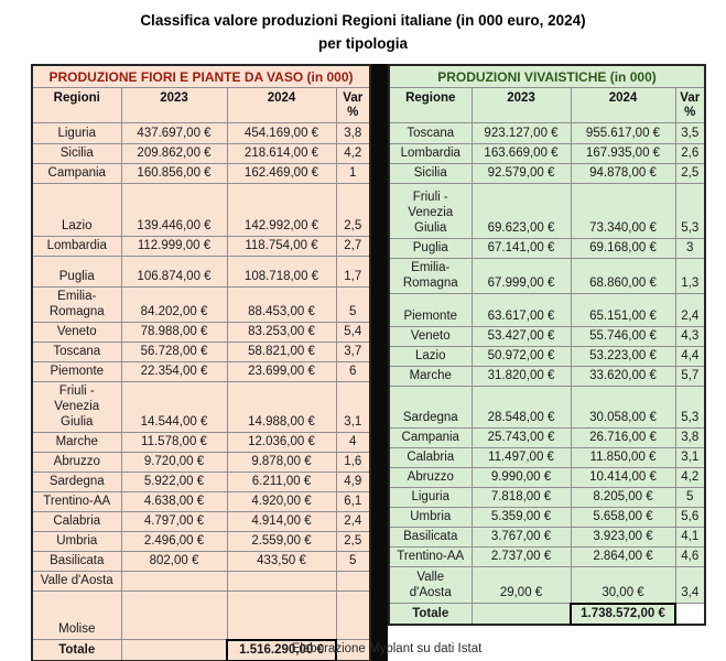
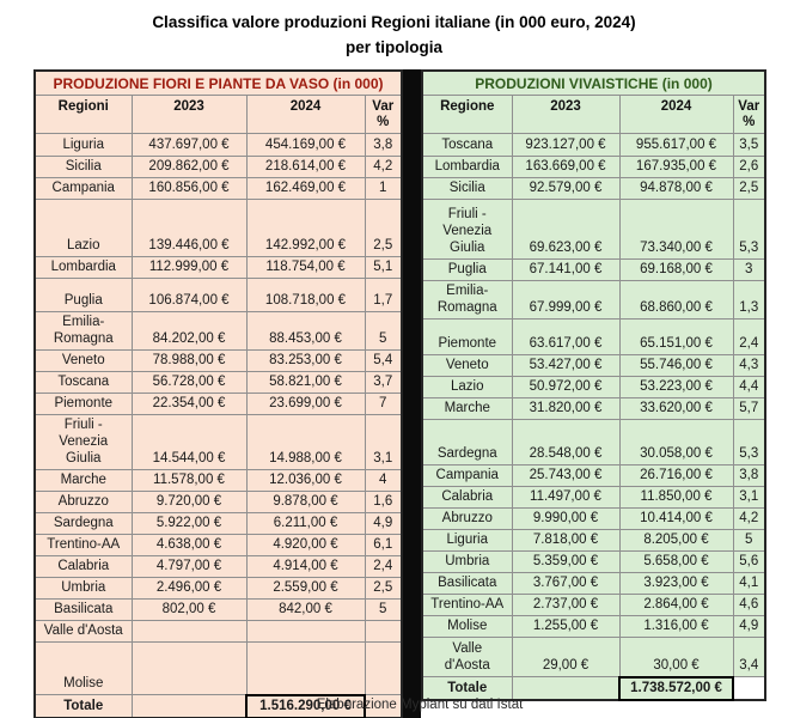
  Classifica valore produzioni Regioni italiane (in 000 euro, 2024)
  per tipologia
  PRODUZIONE FIORI E PIANTE DA VASO (in 000)
  Regioni	2023	2024	Var %
  Liguria	437.697,00 €	454.169,00 €	3,8
  Sicilia	209.862,00 €	218.614,00 €	4,2
  Campania	160.856,00 €	162.469,00 €	1
  Lazio	139.446,00 €	142.992,00 €	2,5
- Lombardia	112.999,00 €	118.754,00 €	2,7
+ Lombardia	112.999,00 €	118.754,00 €	5,1
  Puglia	106.874,00 €	108.718,00 €	1,7
  Emilia- Romagna	84.202,00 €	88.453,00 €	5
  Veneto	78.988,00 €	83.253,00 €	5,4
  Toscana	56.728,00 €	58.821,00 €	3,7
- Piemonte	22.354,00 €	23.699,00 €	6
+ Piemonte	22.354,00 €	23.699,00 €	7
  Friuli - Venezia Giulia	14.544,00 €	14.988,00 €	3,1
  Marche	11.578,00 €	12.036,00 €	4
  Abruzzo	9.720,00 €	9.878,00 €	1,6
  Sardegna	5.922,00 €	6.211,00 €	4,9
  Trentino-AA	4.638,00 €	4.920,00 €	6,1
  Calabria	4.797,00 €	4.914,00 €	2,4
  Umbria	2.496,00 €	2.559,00 €	2,5
- Basilicata	802,00 €	433,50 €	5
+ Basilicata	802,00 €	842,00 €	5
  Valle d'Aosta
  Molise
  Totale		1.516.290,00 €
  PRODUZIONI VIVAISTICHE (in 000)
  Regione	2023	2024	Var %
  Toscana	923.127,00 €	955.617,00 €	3,5
  Lombardia	163.669,00 €	167.935,00 €	2,6
  Sicilia	92.579,00 €	94.878,00 €	2,5
  Friuli - Venezia Giulia	69.623,00 €	73.340,00 €	5,3
  Puglia	67.141,00 €	69.168,00 €	3
  Emilia- Romagna	67.999,00 €	68.860,00 €	1,3
  Piemonte	63.617,00 €	65.151,00 €	2,4
  Veneto	53.427,00 €	55.746,00 €	4,3
  Lazio	50.972,00 €	53.223,00 €	4,4
  Marche	31.820,00 €	33.620,00 €	5,7
  Sardegna	28.548,00 €	30.058,00 €	5,3
  Campania	25.743,00 €	26.716,00 €	3,8
  Calabria	11.497,00 €	11.850,00 €	3,1
  Abruzzo	9.990,00 €	10.414,00 €	4,2
  Liguria	7.818,00 €	8.205,00 €	5
  Umbria	5.359,00 €	5.658,00 €	5,6
  Basilicata	3.767,00 €	3.923,00 €	4,1
  Trentino-AA	2.737,00 €	2.864,00 €	4,6
+ Molise	1.255,00 €	1.316,00 €	4,9
  Valle d'Aosta	29,00 €	30,00 €	3,4
  Totale		1.738.572,00 €
  Elaborazione Myplant su dati Istat
